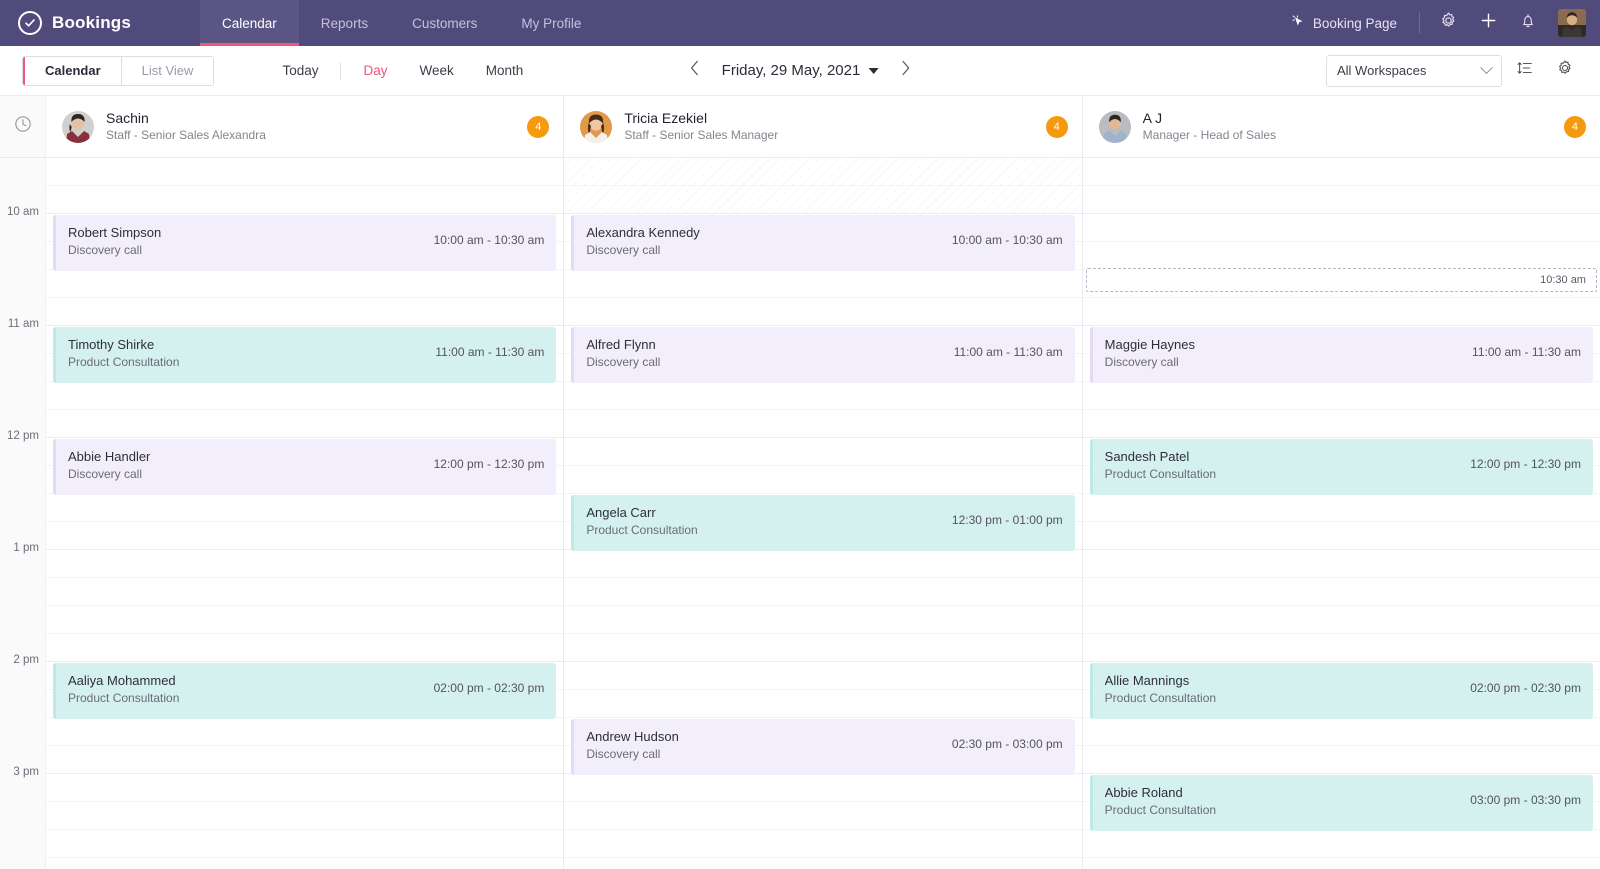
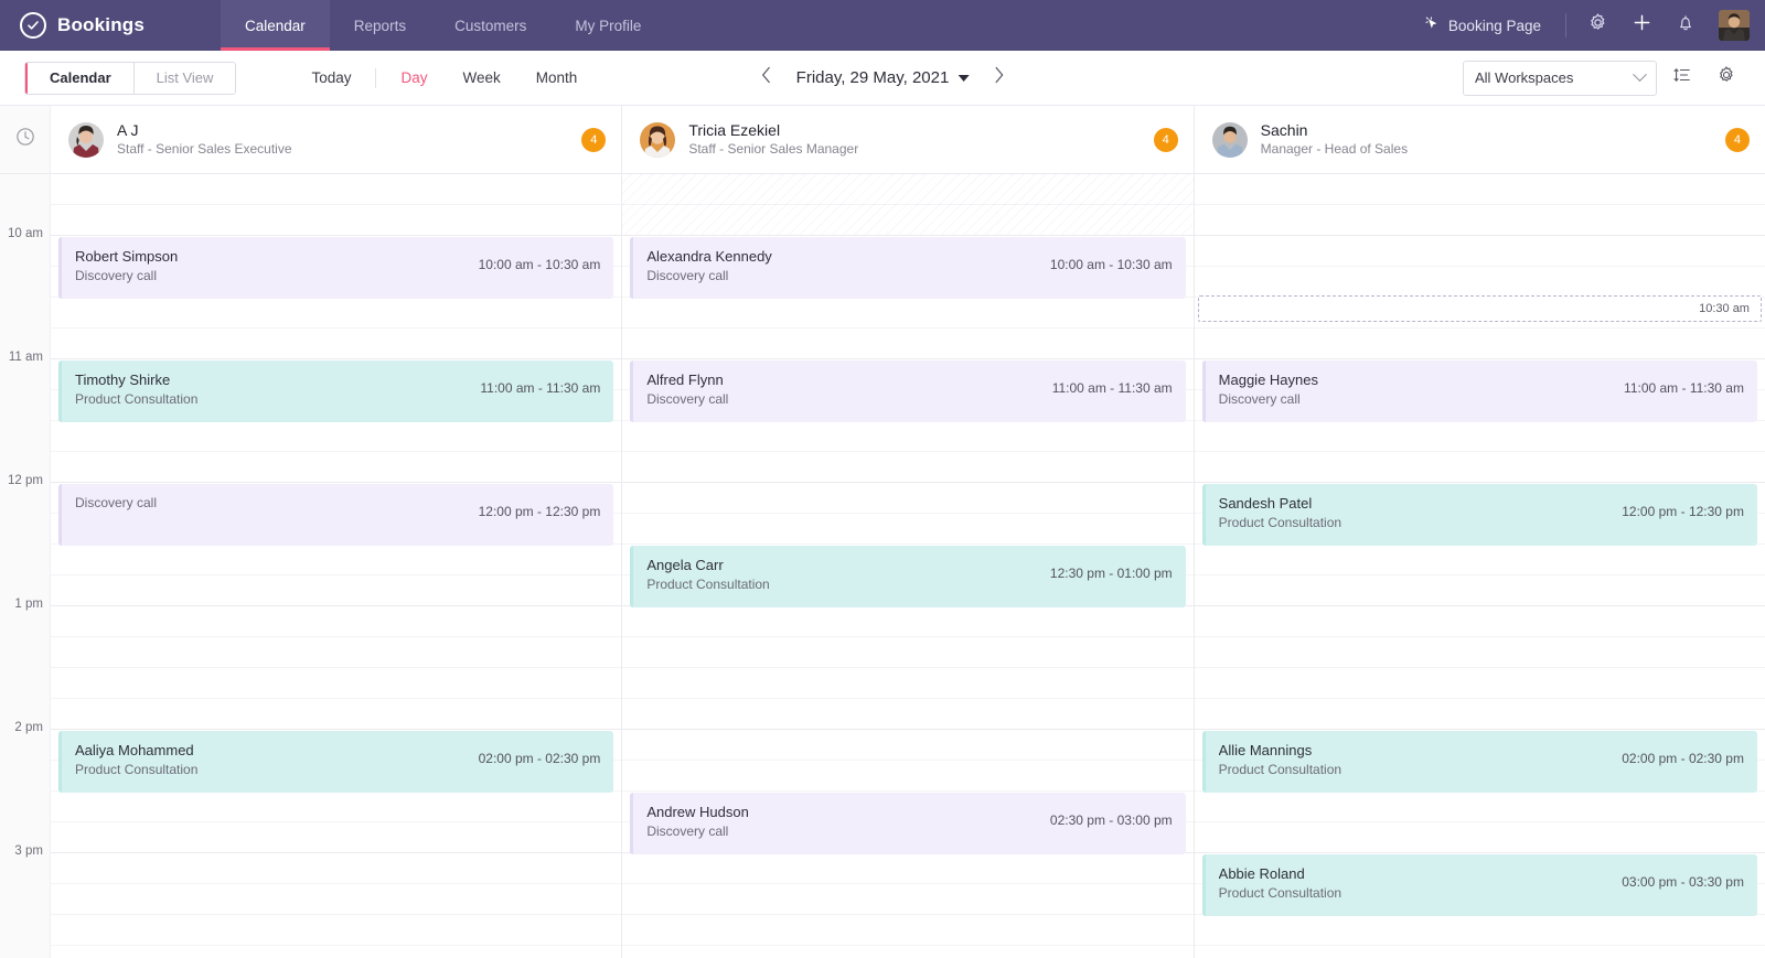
  Bookings
  Calendar
  Reports
  Customers
  My Profile
  Booking Page
  Calendar
  List View
  Today
  Day
  Week
  Month
  Friday, 29 May, 2021
  All Workspaces
- Sachin
+ A J
- Staff - Senior Sales Alexandra
+ Staff - Senior Sales Executive
  4
  Tricia Ezekiel
  Staff - Senior Sales Manager
  4
- A J
+ Sachin
  Manager - Head of Sales
  4
  10 am
  11 am
  12 pm
  1 pm
  2 pm
  3 pm
  Robert Simpson
  Discovery call
  10:00 am - 10:30 am
  Timothy Shirke
  Product Consultation
  11:00 am - 11:30 am
- Abbie Handler
  Discovery call
  12:00 pm - 12:30 pm
  Aaliya Mohammed
  Product Consultation
  02:00 pm - 02:30 pm
  Alexandra Kennedy
  Discovery call
  10:00 am - 10:30 am
  Alfred Flynn
  Discovery call
  11:00 am - 11:30 am
  Angela Carr
  Product Consultation
  12:30 pm - 01:00 pm
  Andrew Hudson
  Discovery call
  02:30 pm - 03:00 pm
  Maggie Haynes
  Discovery call
  11:00 am - 11:30 am
  Sandesh Patel
  Product Consultation
  12:00 pm - 12:30 pm
  Allie Mannings
  Product Consultation
  02:00 pm - 02:30 pm
  Abbie Roland
  Product Consultation
  03:00 pm - 03:30 pm
  10:30 am
